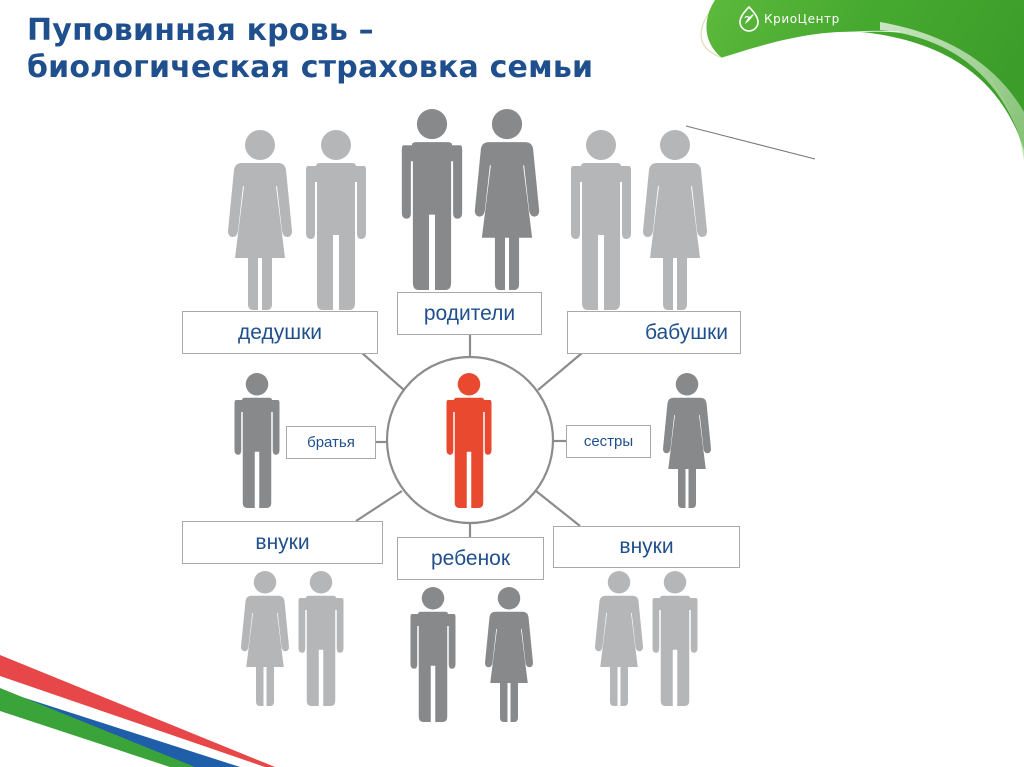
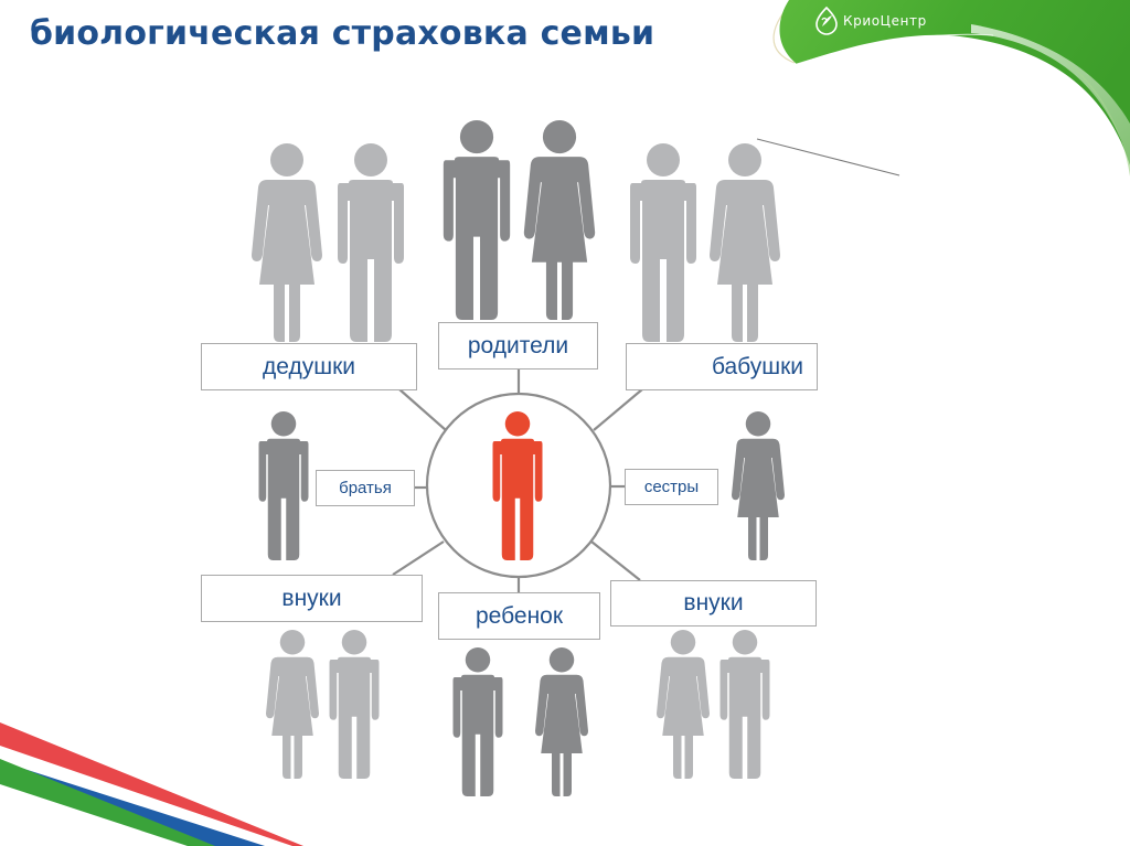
  КриоЦентр
- Пуповинная кровь –
  биологическая страховка семьи
  дедушки
  родители
  бабушки
  братья
  сестры
  внуки
  ребенок
  внуки
